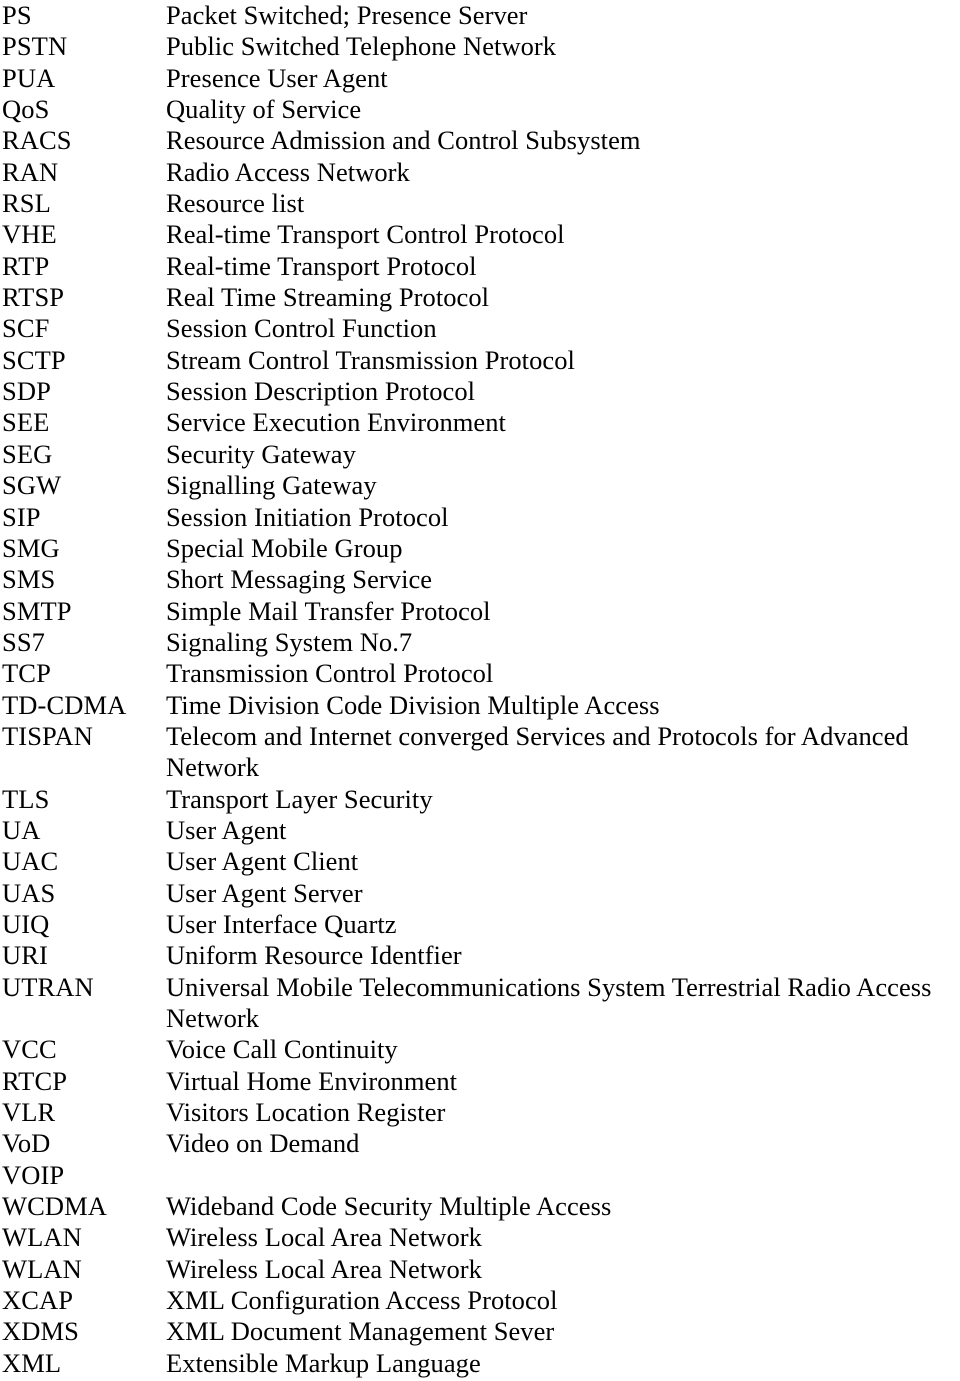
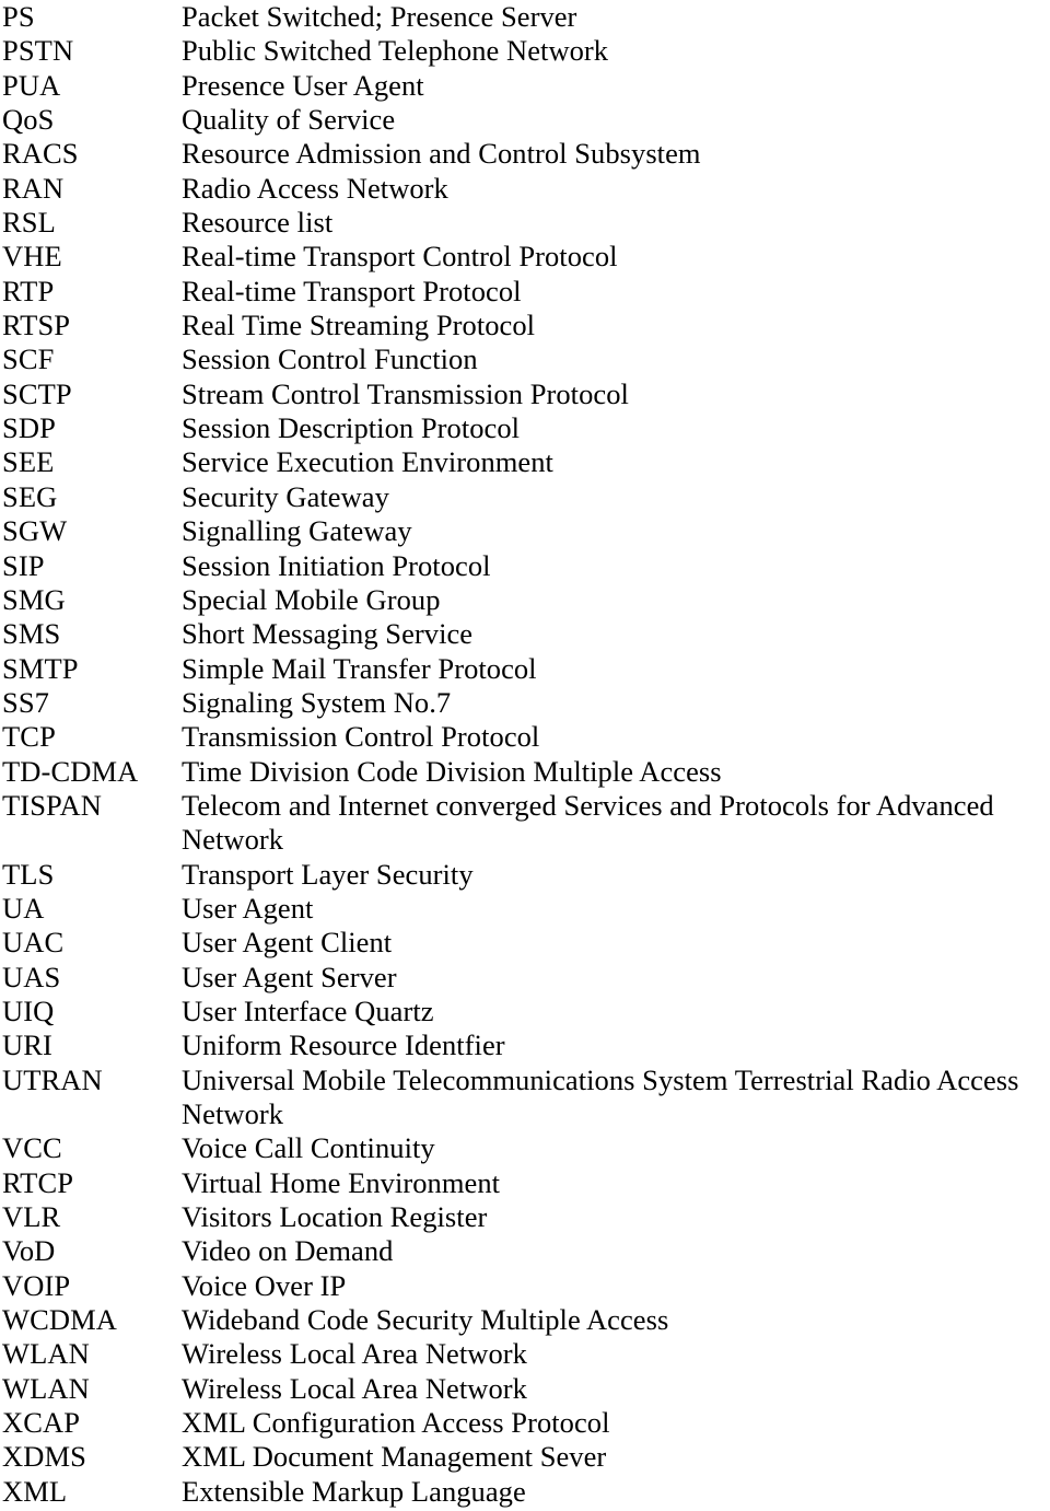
  PS
  Packet Switched; Presence Server
  PSTN
  Public Switched Telephone Network
  PUA
  Presence User Agent
  QoS
  Quality of Service
  RACS
  Resource Admission and Control Subsystem
  RAN
  Radio Access Network
  RSL
  Resource list
  VHE
  Real-time Transport Control Protocol
  RTP
  Real-time Transport Protocol
  RTSP
  Real Time Streaming Protocol
  SCF
  Session Control Function
  SCTP
  Stream Control Transmission Protocol
  SDP
  Session Description Protocol
  SEE
  Service Execution Environment
  SEG
  Security Gateway
  SGW
  Signalling Gateway
  SIP
  Session Initiation Protocol
  SMG
  Special Mobile Group
  SMS
  Short Messaging Service
  SMTP
  Simple Mail Transfer Protocol
  SS7
  Signaling System No.7
  TCP
  Transmission Control Protocol
  TD-CDMA
  Time Division Code Division Multiple Access
  TISPAN
  Telecom and Internet converged Services and Protocols for Advanced
  Network
  TLS
  Transport Layer Security
  UA
  User Agent
  UAC
  User Agent Client
  UAS
  User Agent Server
  UIQ
  User Interface Quartz
  URI
  Uniform Resource Identfier
  UTRAN
  Universal Mobile Telecommunications System Terrestrial Radio Access
  Network
  VCC
  Voice Call Continuity
  RTCP
  Virtual Home Environment
  VLR
  Visitors Location Register
  VoD
  Video on Demand
  VOIP
+ Voice Over IP
  WCDMA
  Wideband Code Security Multiple Access
  WLAN
  Wireless Local Area Network
  WLAN
  Wireless Local Area Network
  XCAP
  XML Configuration Access Protocol
  XDMS
  XML Document Management Sever
  XML
  Extensible Markup Language
